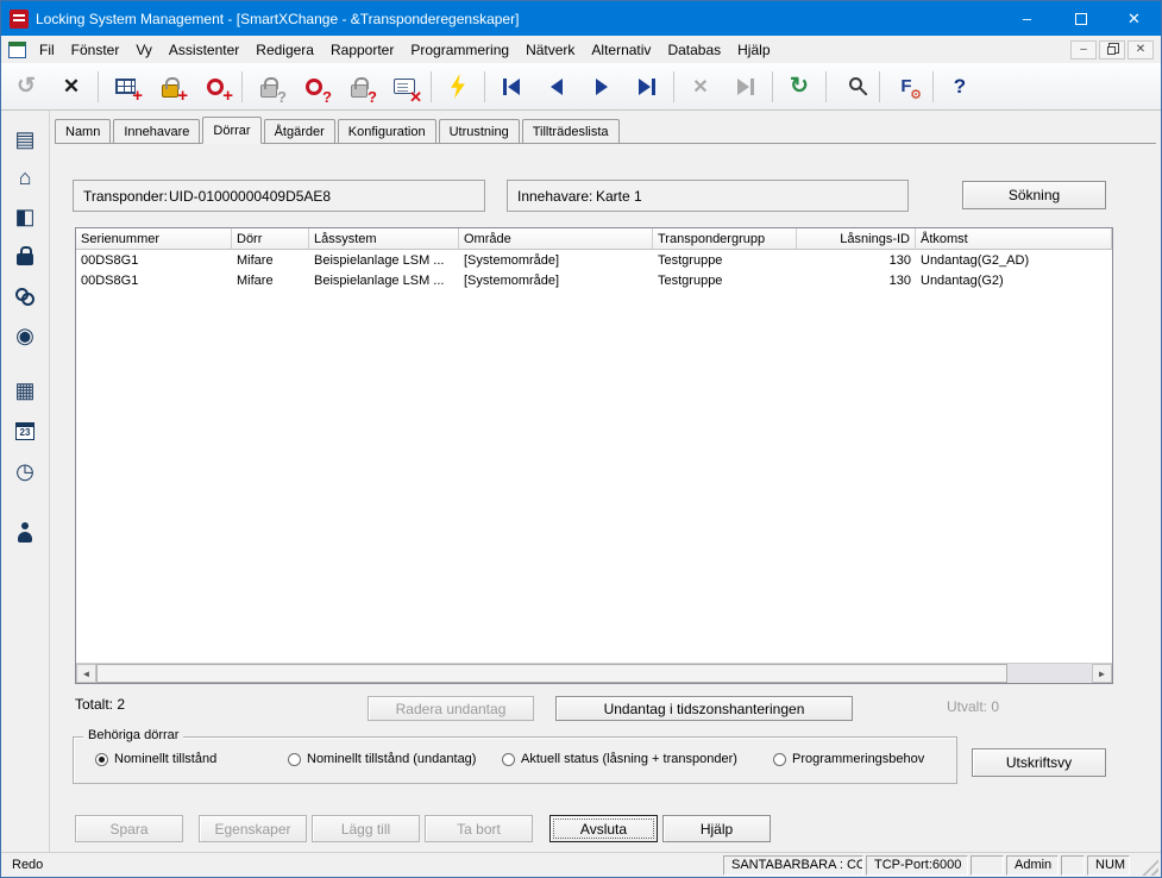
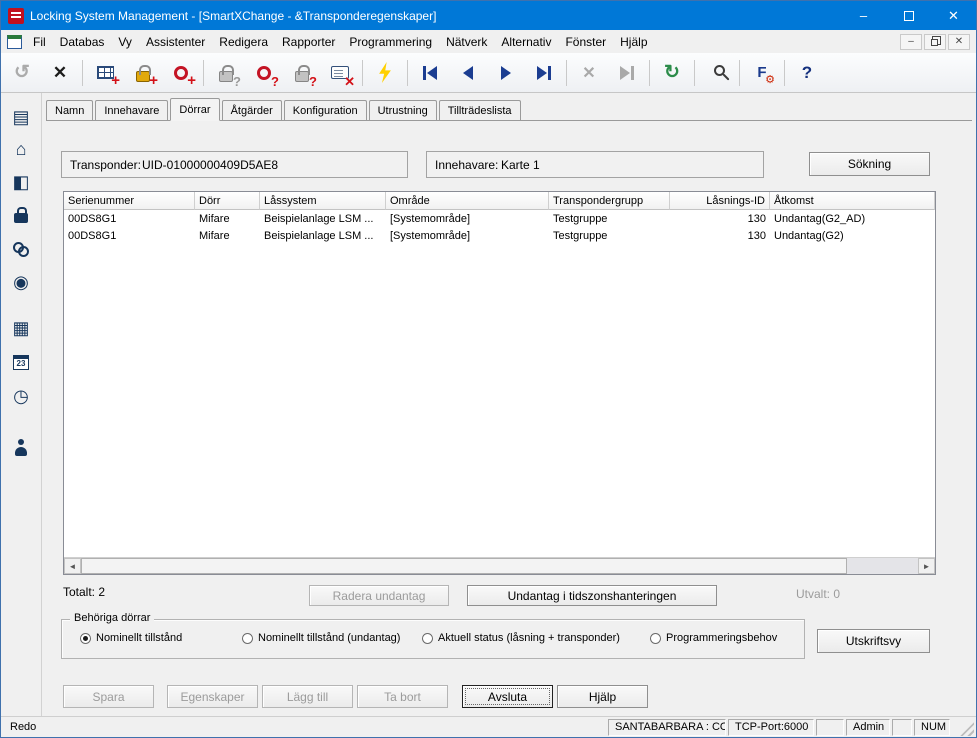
  Locking System Management - [SmartXChange - &Transponderegenskaper]
  –
  ✕
  Fil
- Fönster
+ Databas
  Vy
  Assistenter
  Redigera
  Rapporter
  Programmering
  Nätverk
  Alternativ
- Databas
+ Fönster
  Hjälp
  –
  ✕
  ↺
  ✕
  +
  +
  +
  ?
  ?
  ?
  ✕
  ✕
  ↻
  F
  ⚙
  ?
  ▤
  ⌂
  ◧
  ◉
  ▦
  23
  ◷
  Namn
  Innehavare
  Dörrar
  Åtgärder
  Konfiguration
  Utrustning
  Tillträdeslista
  Transponder:
  UID-01000000409D5AE8
  Innehavare:
  Karte 1
  Sökning
  Serienummer
  Dörr
  Låssystem
  Område
  Transpondergrupp
  Låsnings-ID
  Åtkomst
  00DS8G1
  Mifare
  Beispielanlage LSM ...
  [Systemområde]
  Testgruppe
  130
  Undantag(G2_AD)
  00DS8G1
  Mifare
  Beispielanlage LSM ...
  [Systemområde]
  Testgruppe
  130
  Undantag(G2)
  ◄
  ►
  Totalt: 2
  Radera undantag
  Undantag i tidszonshanteringen
  Utvalt: 0
  Behöriga dörrar
  Nominellt tillstånd
  Nominellt tillstånd (undantag)
  Aktuell status (låsning + transponder)
  Programmeringsbehov
  Utskriftsvy
  Spara
  Egenskaper
  Lägg till
  Ta bort
  Avsluta
  Hjälp
  Redo
  SANTABARBARA : CO
  TCP-Port:6000
  Admin
  NUM
